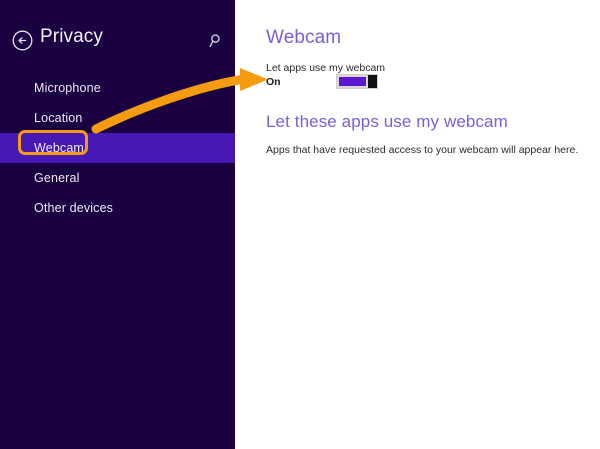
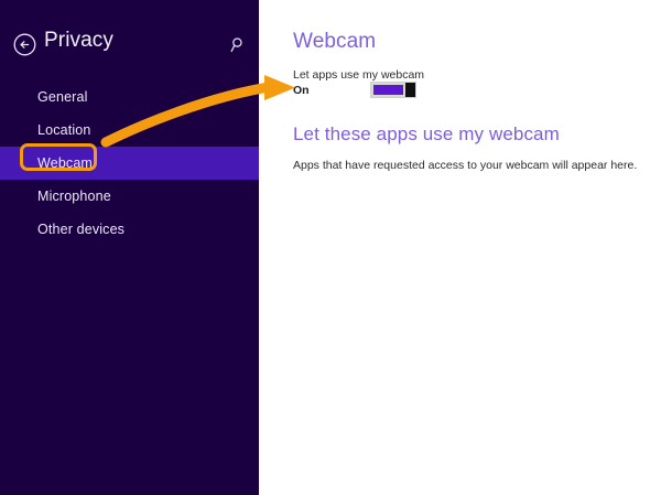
  Privacy
- Microphone
+ General
  Location
  Webcam
- General
+ Microphone
  Other devices
  Webcam
  Let apps use my webcam
  On
  Let these apps use my webcam
  Apps that have requested access to your webcam will appear here.
